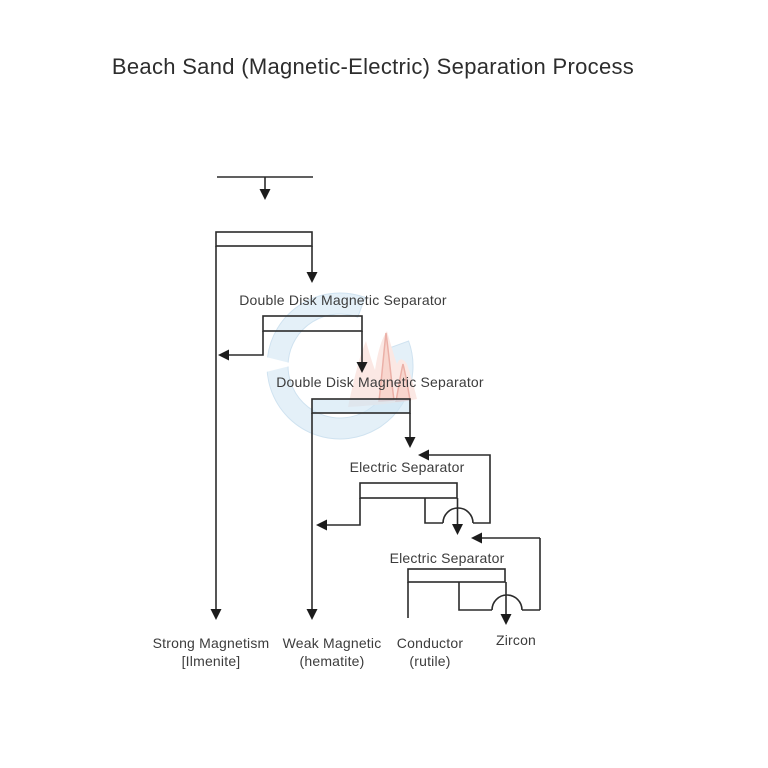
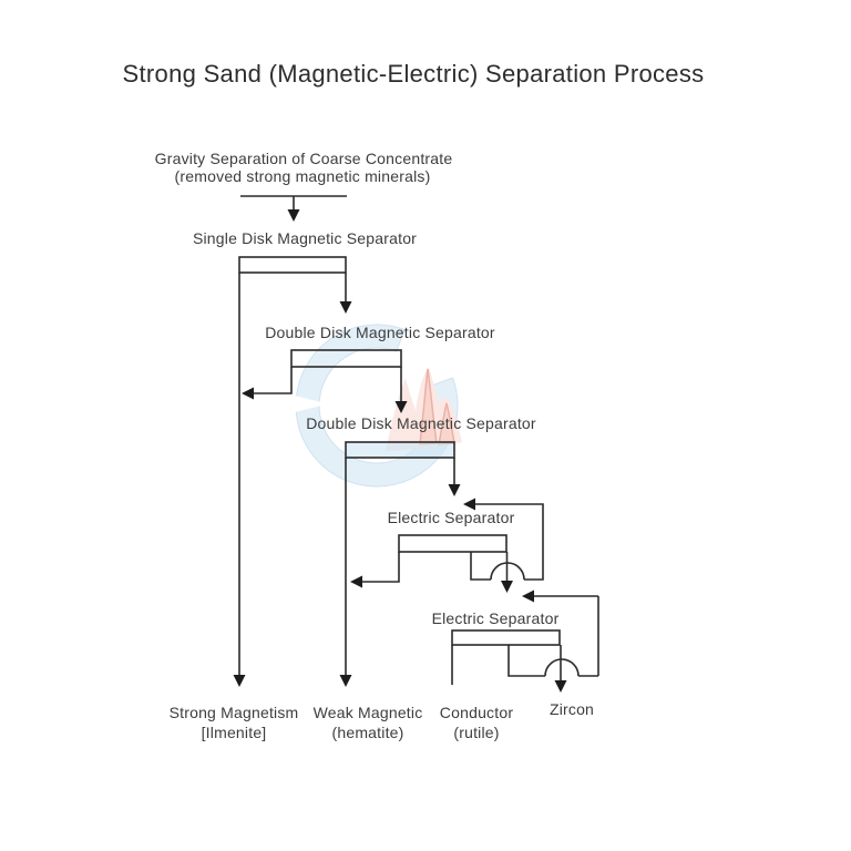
- Beach Sand (Magnetic-Electric) Separation Process
+ Strong Sand (Magnetic-Electric) Separation Process
+ Gravity Separation of Coarse Concentrate
+ (removed strong magnetic minerals)
+ Single Disk Magnetic Separator
  Double Disk Magnetic Separator
  Double Disk Magnetic Separator
  Electric Separator
  Electric Separator
  Strong Magnetism
  [Ilmenite]
  Weak Magnetic
  (hematite)
  Conductor
  (rutile)
  Zircon
